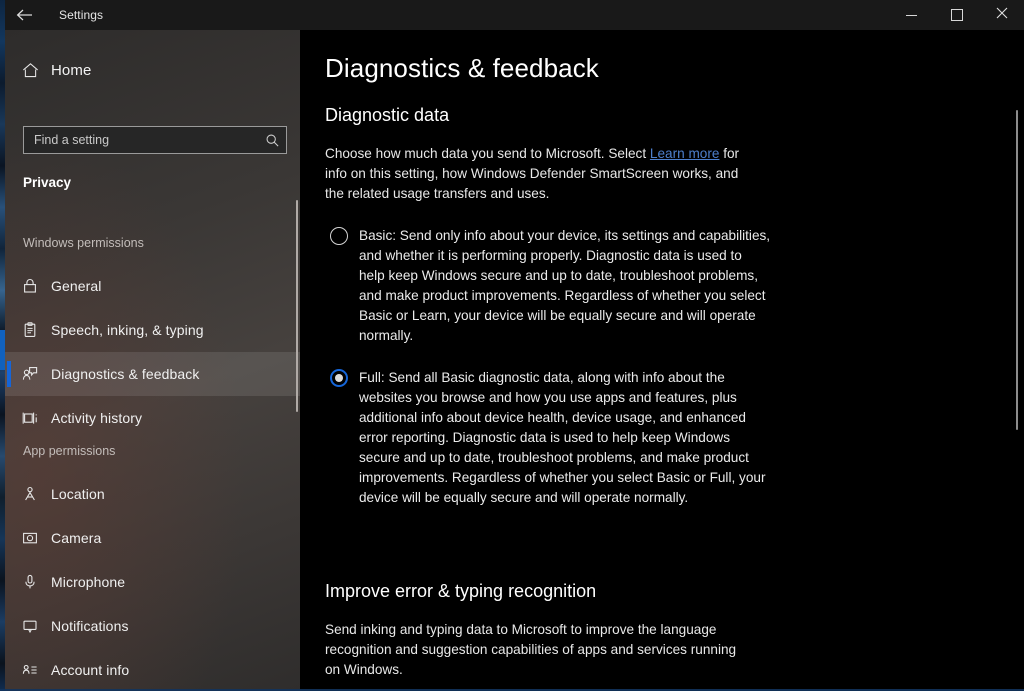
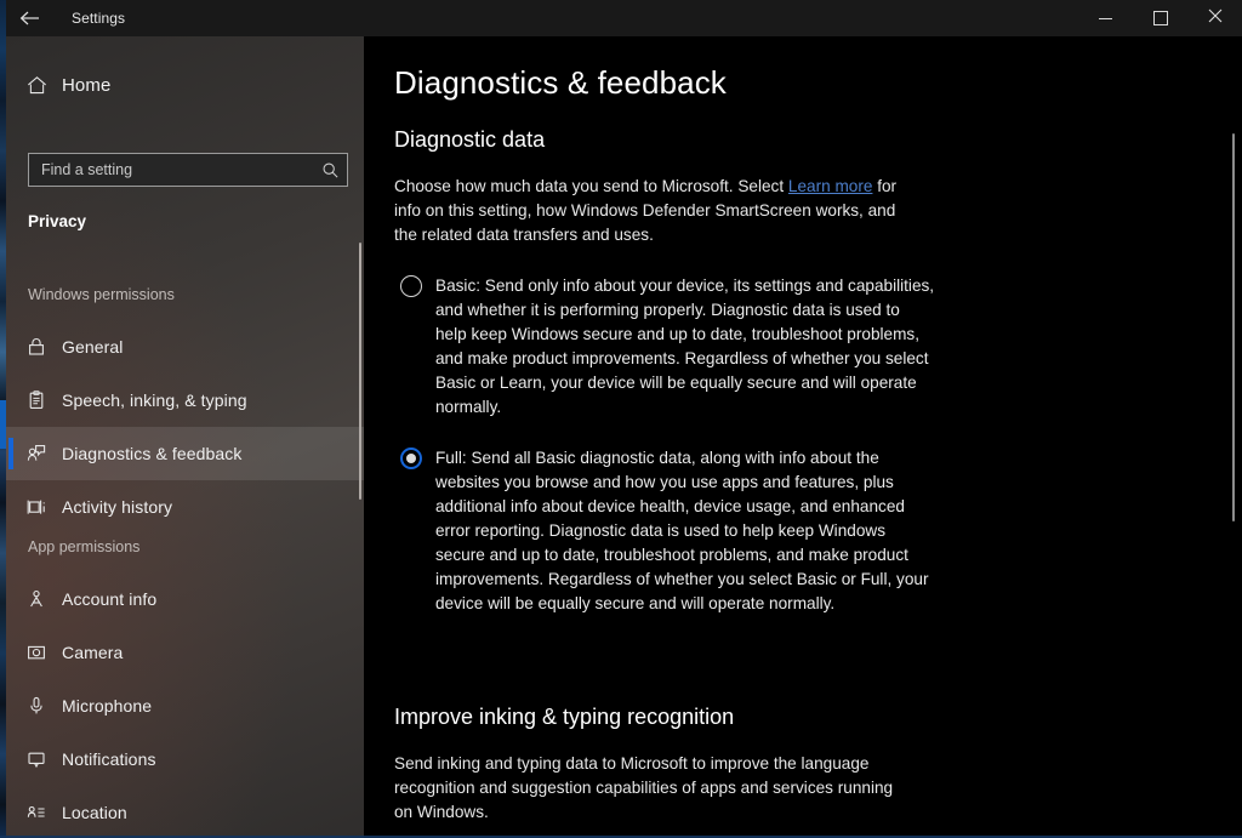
  Settings
  Home
  Find a setting
  Privacy
  Windows permissions
  General
  Speech, inking, & typing
  Diagnostics & feedback
  Activity history
  App permissions
- Location
+ Account info
  Camera
  Microphone
  Notifications
- Account info
+ Location
  Diagnostics & feedback
  Diagnostic data
- Choose how much data you send to Microsoft. Select Learn more for info on this setting, how Windows Defender SmartScreen works, and the related usage transfers and uses.
+ Choose how much data you send to Microsoft. Select Learn more for info on this setting, how Windows Defender SmartScreen works, and the related data transfers and uses.
  Basic: Send only info about your device, its settings and capabilities, and whether it is performing properly. Diagnostic data is used to help keep Windows secure and up to date, troubleshoot problems, and make product improvements. Regardless of whether you select Basic or Learn, your device will be equally secure and will operate normally.
  Full: Send all Basic diagnostic data, along with info about the websites you browse and how you use apps and features, plus additional info about device health, device usage, and enhanced error reporting. Diagnostic data is used to help keep Windows secure and up to date, troubleshoot problems, and make product improvements. Regardless of whether you select Basic or Full, your device will be equally secure and will operate normally.
- Improve error & typing recognition
+ Improve inking & typing recognition
  Send inking and typing data to Microsoft to improve the language recognition and suggestion capabilities of apps and services running on Windows.
